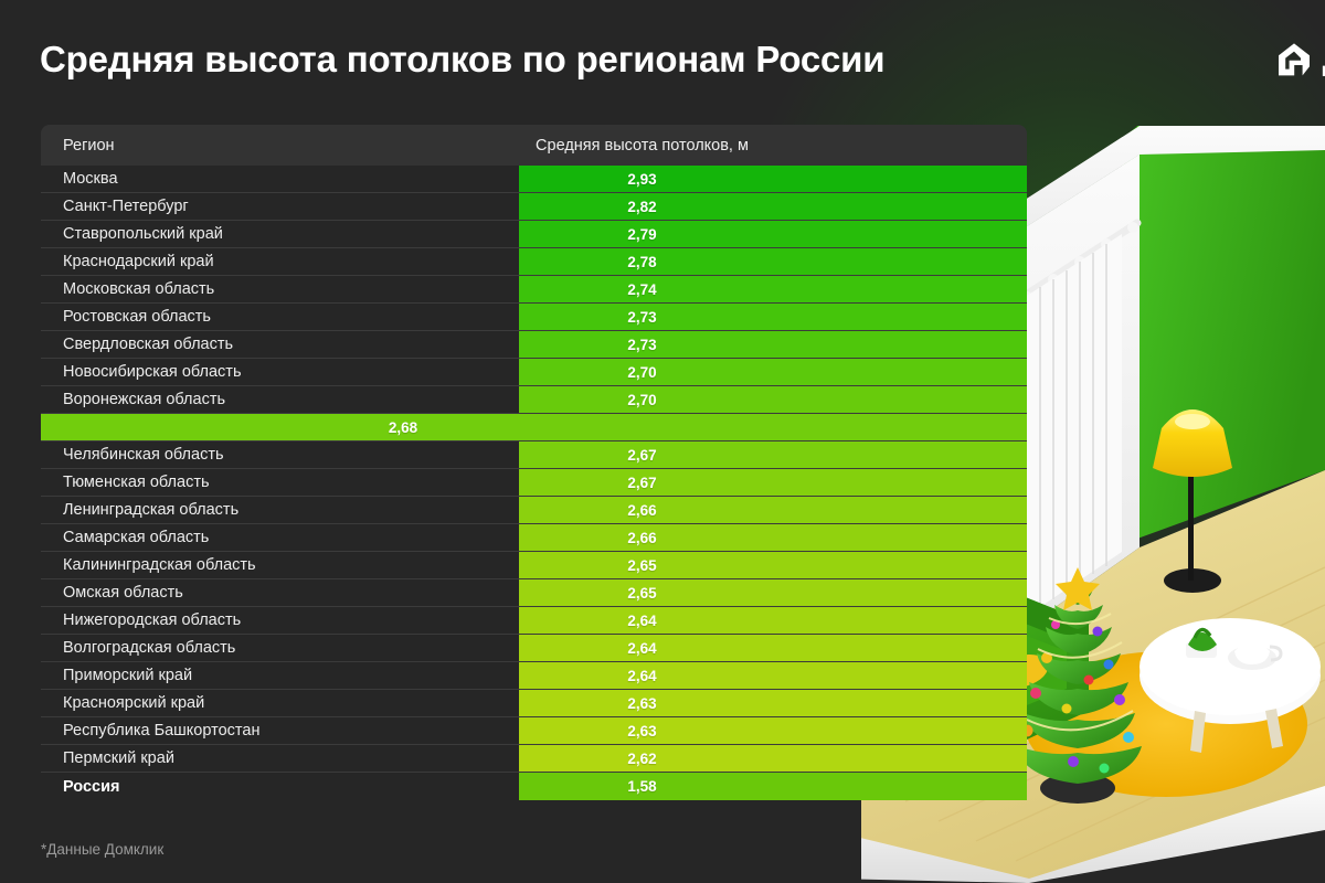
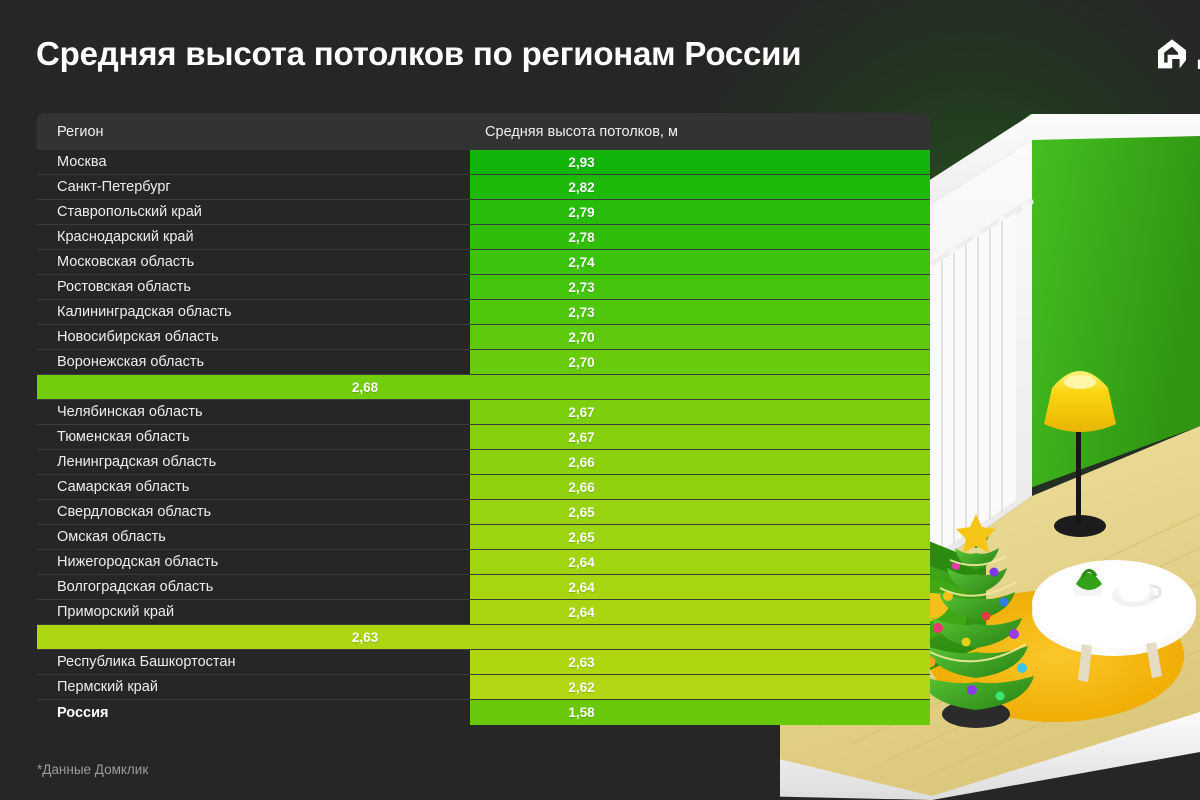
  Средняя высота потолков по регионам России
  Регион
  Средняя высота потолков, м
  Москва
  2,93
  Санкт-Петербург
  2,82
  Ставропольский край
  2,79
  Краснодарский край
  2,78
  Московская область
  2,74
  Ростовская область
  2,73
- Свердловская область
+ Калининградская область
  2,73
  Новосибирская область
  2,70
  Воронежская область
  2,70
  2,68
  Челябинская область
  2,67
  Тюменская область
  2,67
  Ленинградская область
  2,66
  Самарская область
  2,66
- Калининградская область
+ Свердловская область
  2,65
  Омская область
  2,65
  Нижегородская область
  2,64
  Волгоградская область
  2,64
  Приморский край
  2,64
- Красноярский край
  2,63
  Республика Башкортостан
  2,63
  Пермский край
  2,62
  Россия
  1,58
  *Данные Домклик
